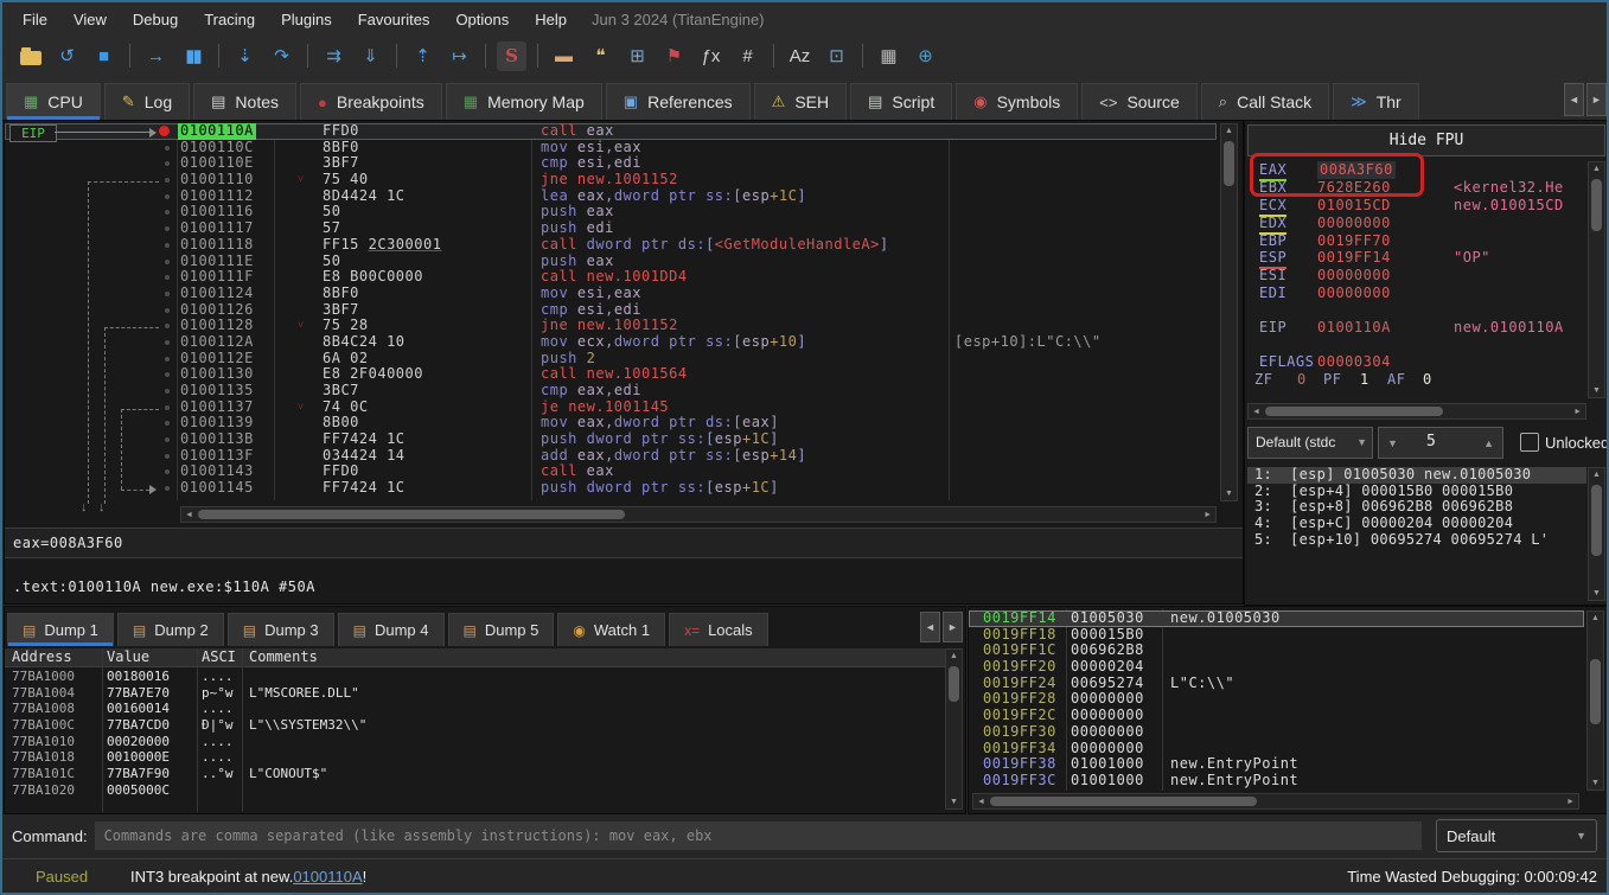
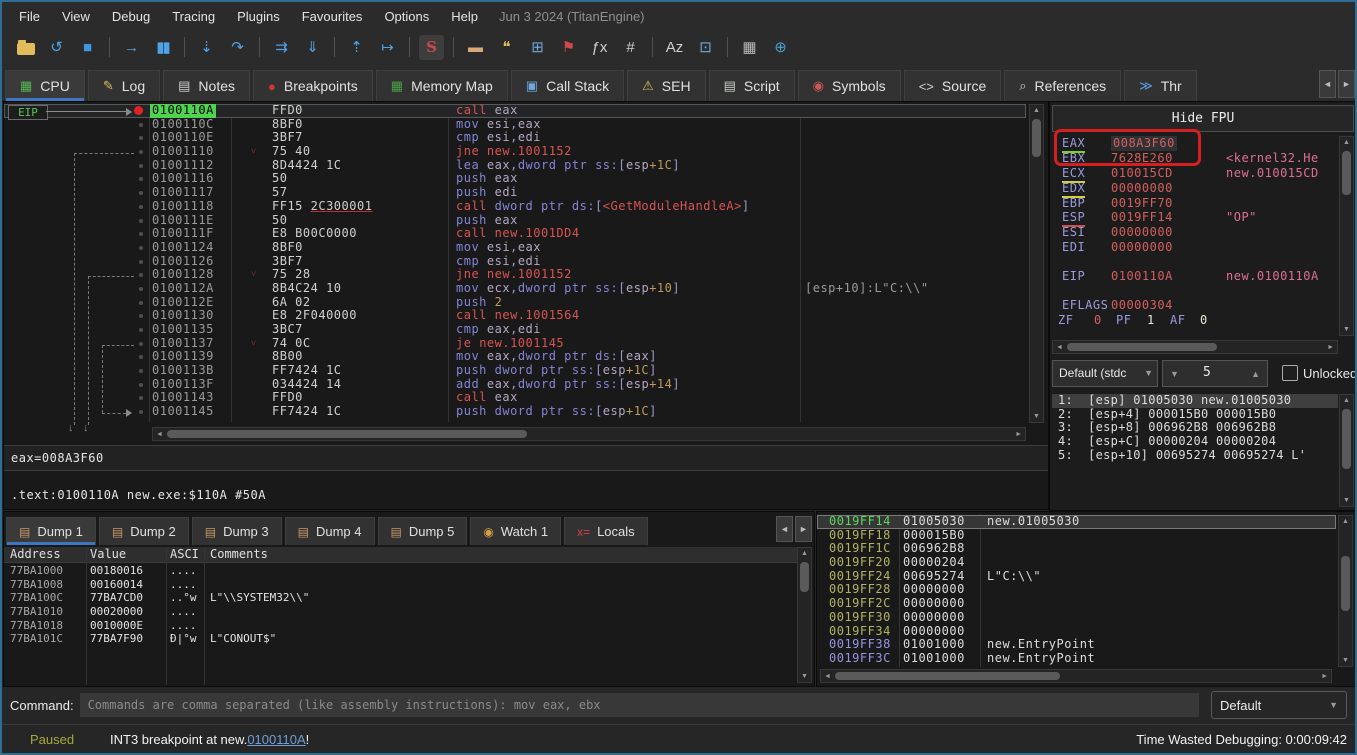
  File
  View
  Debug
  Tracing
  Plugins
  Favourites
  Options
  Help
  Jun 3 2024 (TitanEngine)
  ↺
  ■
  →
  ▮▮
  ⇣
  ↷
  ⇉
  ⇓
  ⇡
  ↦
  S
  ▬
  ❝
  ⊞
  ⚑
  ƒx
  #
  Az
  ⊡
  ▦
  ⊕
  ▦
  CPU
  ✎
  Log
  ▤
  Notes
  ●
  Breakpoints
  ▦
  Memory Map
  ▣
- References
+ Call Stack
  ⚠
  SEH
  ▤
  Script
  ◉
  Symbols
  <>
  Source
  ⌕
- Call Stack
+ References
  ≫
  Thr
  ◄
  ►
  0100110A
  FFD0
  call eax
  0100110C
  8BF0
  mov esi,eax
  0100110E
  3BF7
  cmp esi,edi
  01001110
  ˅
  75 40
  jne new.1001152
  01001112
  8D4424 1C
  lea eax,dword ptr ss:[esp+1C]
  01001116
  50
  push eax
  01001117
  57
  push edi
  01001118
  FF15 2C300001
  call dword ptr ds:[<GetModuleHandleA>]
  0100111E
  50
  push eax
  0100111F
  E8 B00C0000
  call new.1001DD4
  01001124
  8BF0
  mov esi,eax
  01001126
  3BF7
  cmp esi,edi
  01001128
  ˅
  75 28
  jne new.1001152
  0100112A
  8B4C24 10
  mov ecx,dword ptr ss:[esp+10]
  [esp+10]:L"C:\\"
  0100112E
  6A 02
  push 2
  01001130
  E8 2F040000
  call new.1001564
  01001135
  3BC7
  cmp eax,edi
  01001137
  ˅
  74 0C
  je new.1001145
  01001139
  8B00
  mov eax,dword ptr ds:[eax]
  0100113B
  FF7424 1C
  push dword ptr ss:[esp+1C]
  0100113F
  034424 14
  add eax,dword ptr ss:[esp+14]
  01001143
  FFD0
  call eax
  01001145
  FF7424 1C
  push dword ptr ss:[esp+1C]
  EIP
  ↓
  ↓
  eax=008A3F60
  .text:0100110A new.exe:$110A #50A
  Hide FPU
  EAX
  008A3F60
  EBX
  7628E260
  <kernel32.He
  ECX
  010015CD
  new.010015CD
  EDX
  00000000
  EBP
  0019FF70
  ESP
  0019FF14
  "OP"
  ESI
  00000000
  EDI
  00000000
  EIP
  0100110A
  new.0100110A
  EFLAGS
  00000304
  ZF
  0
  PF
  1
  AF
  0
  Default (stdc
  ▼
  ▼
  5
  ▲
  Unlocked
  1: [esp] 01005030 new.01005030
  2: [esp+4] 000015B0 000015B0
  3: [esp+8] 006962B8 006962B8
  4: [esp+C] 00000204 00000204
  5: [esp+10] 00695274 00695274 L'
  ▤
  Dump 1
  ▤
  Dump 2
  ▤
  Dump 3
  ▤
  Dump 4
  ▤
  Dump 5
  ◉
  Watch 1
  x=
  Locals
  ◄
  ►
  Address
  Value
  ASCI
  Comments
  77BA1000
  00180016
  ....
- 77BA1004
- 77BA7E70
- p~°w
- L"MSCOREE.DLL"
  77BA1008
  00160014
  ....
  77BA100C
  77BA7CD0
- Ð|°w
+ ..°w
  L"\\SYSTEM32\\"
  77BA1010
  00020000
  ....
  77BA1018
  0010000E
  ....
  77BA101C
  77BA7F90
- ..°w
+ Ð|°w
  L"CONOUT$"
- 77BA1020
- 0005000C
  0019FF14
  01005030
  new.01005030
  0019FF18
  000015B0
  0019FF1C
  006962B8
  0019FF20
  00000204
  0019FF24
  00695274
  L"C:\\"
  0019FF28
  00000000
  0019FF2C
  00000000
  0019FF30
  00000000
  0019FF34
  00000000
  0019FF38
  01001000
  new.EntryPoint
  0019FF3C
  01001000
  new.EntryPoint
  Command:
  Commands are comma separated (like assembly instructions): mov eax, ebx
  Default
  ▼
  Paused
  INT3 breakpoint at new.0100110A!
  Time Wasted Debugging: 0:00:09:42
